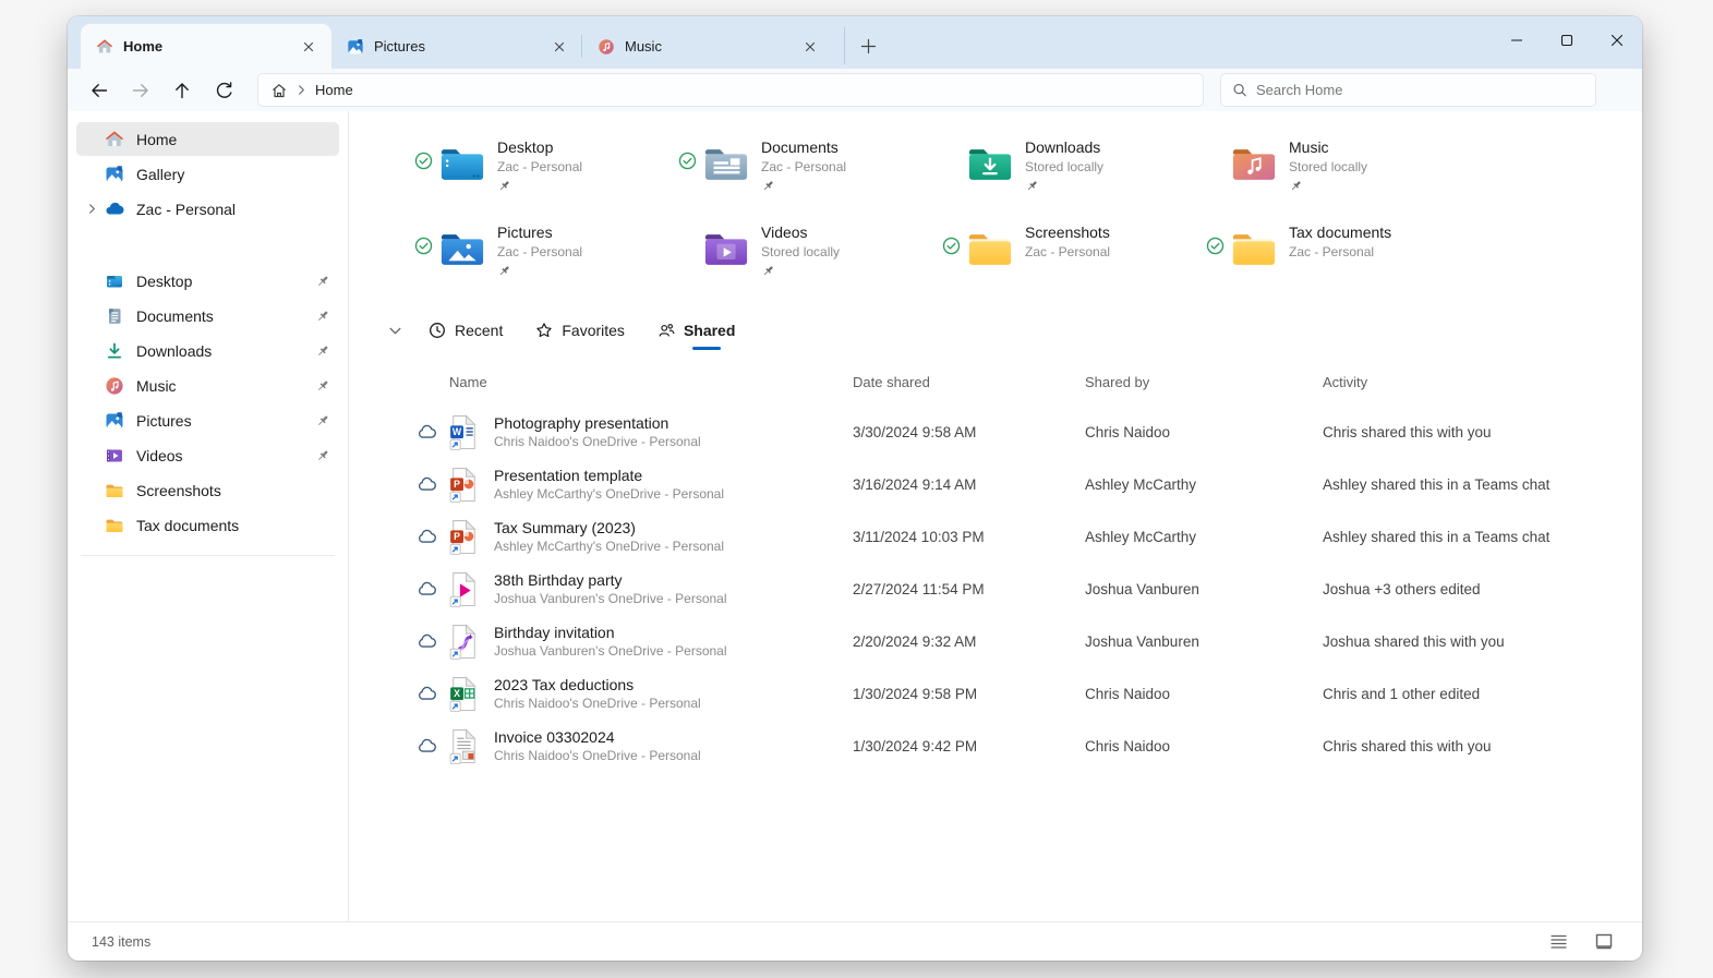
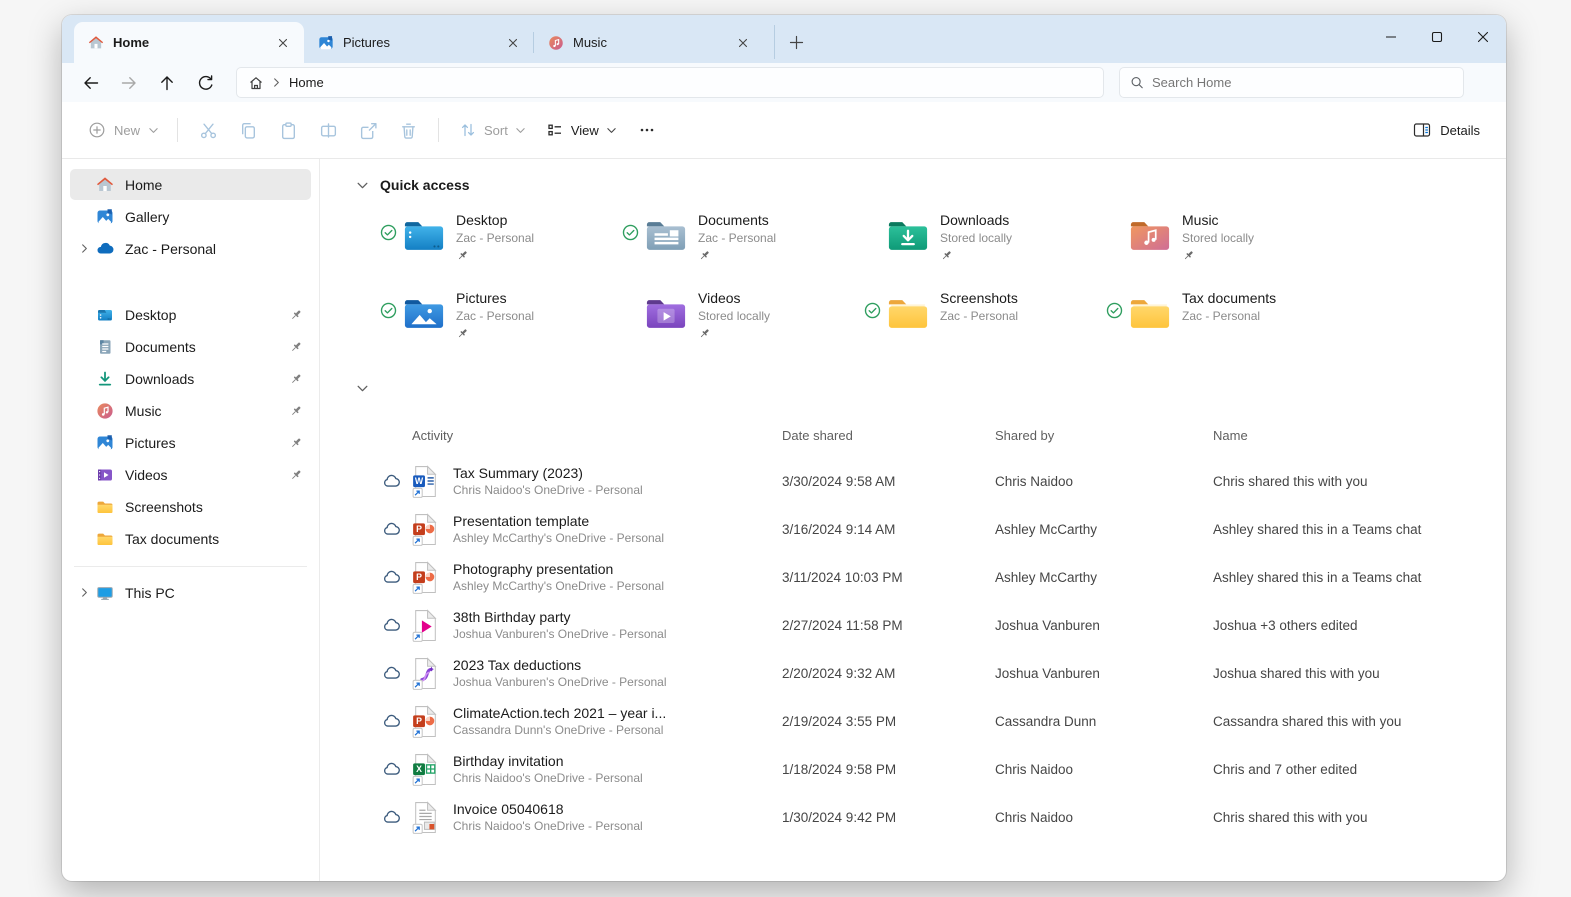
  Home
  Pictures
  Music
  Home
  Search Home
+ New
+ Sort
+ View
+ Details
  Home
  Gallery
  Zac - Personal
  Desktop
  Documents
  Downloads
  Music
  Pictures
  Videos
  Screenshots
  Tax documents
+ This PC
+ Quick access
  Desktop
  Zac - Personal
  Documents
  Zac - Personal
  Downloads
  Stored locally
  Music
  Stored locally
  Pictures
  Zac - Personal
  Videos
  Stored locally
  Screenshots
  Zac - Personal
  Tax documents
  Zac - Personal
- Recent
- Favorites
- Shared
- Name
+ Activity
  Date shared
  Shared by
- Activity
+ Name
- Photography presentation
+ Tax Summary (2023)
  Chris Naidoo's OneDrive - Personal
  3/30/2024 9:58 AM
  Chris Naidoo
  Chris shared this with you
  Presentation template
  Ashley McCarthy's OneDrive - Personal
  3/16/2024 9:14 AM
  Ashley McCarthy
  Ashley shared this in a Teams chat
- Tax Summary (2023)
+ Photography presentation
  Ashley McCarthy's OneDrive - Personal
  3/11/2024 10:03 PM
  Ashley McCarthy
  Ashley shared this in a Teams chat
  38th Birthday party
  Joshua Vanburen's OneDrive - Personal
- 2/27/2024 11:54 PM
+ 2/27/2024 11:58 PM
  Joshua Vanburen
  Joshua +3 others edited
- Birthday invitation
+ 2023 Tax deductions
  Joshua Vanburen's OneDrive - Personal
  2/20/2024 9:32 AM
  Joshua Vanburen
  Joshua shared this with you
+ ClimateAction.tech 2021 – year i...
+ Cassandra Dunn's OneDrive - Personal
+ 2/19/2024 3:55 PM
+ Cassandra Dunn
+ Cassandra shared this with you
- 2023 Tax deductions
+ Birthday invitation
  Chris Naidoo's OneDrive - Personal
- 1/30/2024 9:58 PM
+ 1/18/2024 9:58 PM
  Chris Naidoo
- Chris and 1 other edited
+ Chris and 7 other edited
- Invoice 03302024
+ Invoice 05040618
  Chris Naidoo's OneDrive - Personal
  1/30/2024 9:42 PM
  Chris Naidoo
  Chris shared this with you
- 143 items
